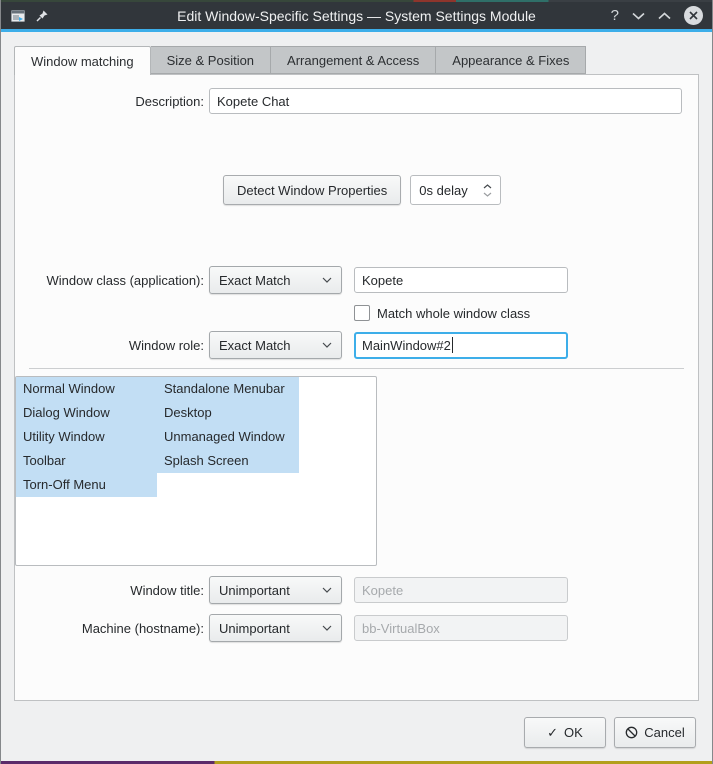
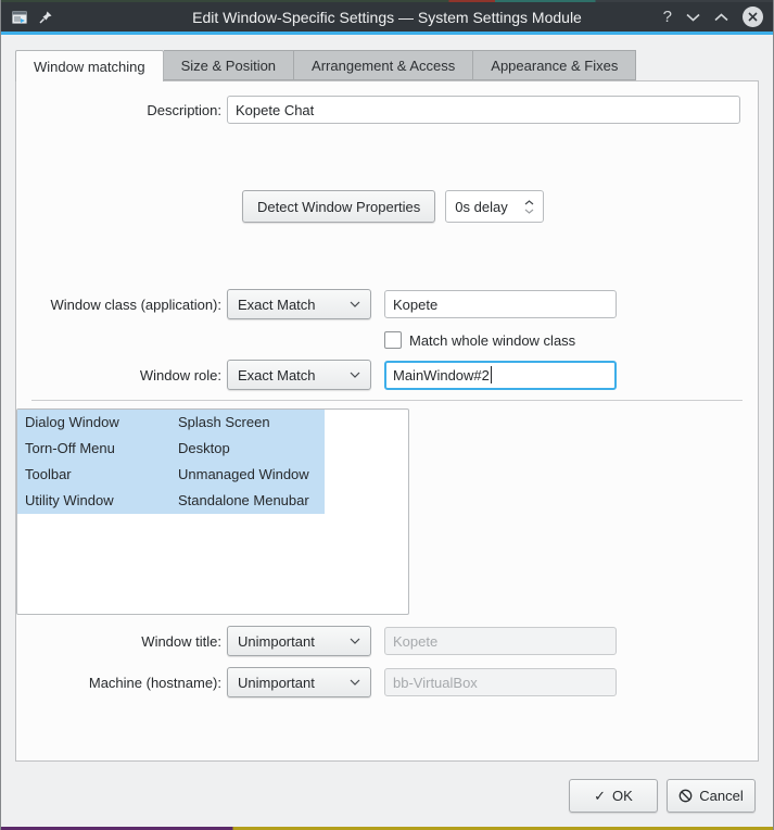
  Edit Window-Specific Settings — System Settings Module
  ?
  Window matching
  Size & Position
  Arrangement & Access
  Appearance & Fixes
  Description:
  Kopete Chat
  Detect Window Properties
  0s delay
  Window class (application):
  Exact Match
  Kopete
  Match whole window class
  Window role:
  Exact Match
  MainWindow#2
- Normal Window
  Dialog Window
- Utility Window
+ Torn-Off Menu
  Toolbar
- Torn-Off Menu
+ Utility Window
- Standalone Menubar
+ Splash Screen
  Desktop
  Unmanaged Window
- Splash Screen
+ Standalone Menubar
  Window title:
  Unimportant
  Kopete
  Machine (hostname):
  Unimportant
  bb-VirtualBox
  ✓
  OK
  Cancel
